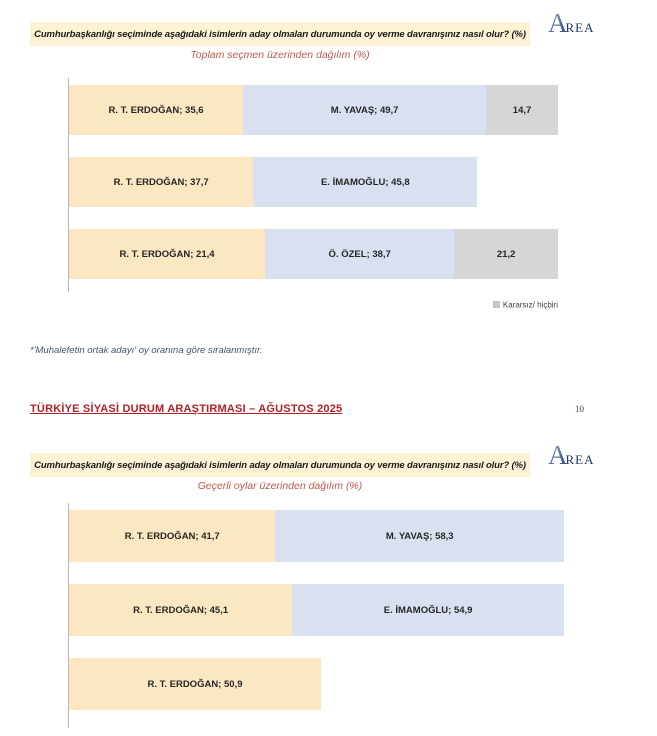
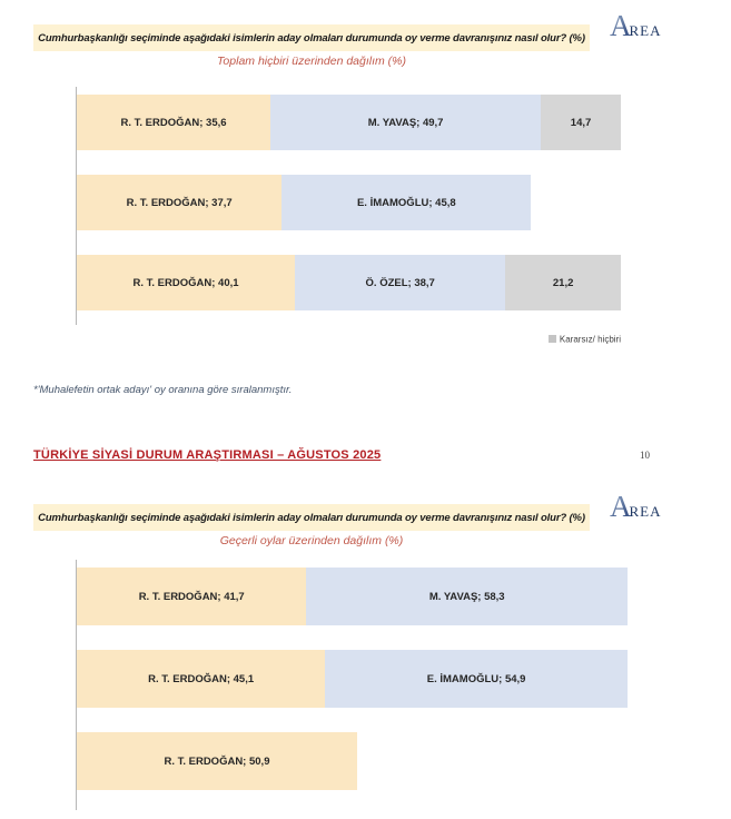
  A
  REA
  Cumhurbaşkanlığı seçiminde aşağıdaki isimlerin aday olmaları durumunda oy verme davranışınız nasıl olur? (%)
- Toplam seçmen üzerinden dağılım (%)
+ Toplam hiçbiri üzerinden dağılım (%)
  R. T. ERDOĞAN; 35,6
  M. YAVAŞ; 49,7
  14,7
  R. T. ERDOĞAN; 37,7
  E. İMAMOĞLU; 45,8
- R. T. ERDOĞAN; 21,4
+ R. T. ERDOĞAN; 40,1
  Ö. ÖZEL; 38,7
  21,2
  Kararsız/ hiçbiri
  *'Muhalefetin ortak adayı' oy oranına göre sıralanmıştır.
  TÜRKİYE SİYASİ DURUM ARAŞTIRMASI – AĞUSTOS 2025
  10
  A
  REA
  Cumhurbaşkanlığı seçiminde aşağıdaki isimlerin aday olmaları durumunda oy verme davranışınız nasıl olur? (%)
  Geçerli oylar üzerinden dağılım (%)
  R. T. ERDOĞAN; 41,7
  M. YAVAŞ; 58,3
  R. T. ERDOĞAN; 45,1
  E. İMAMOĞLU; 54,9
  R. T. ERDOĞAN; 50,9
